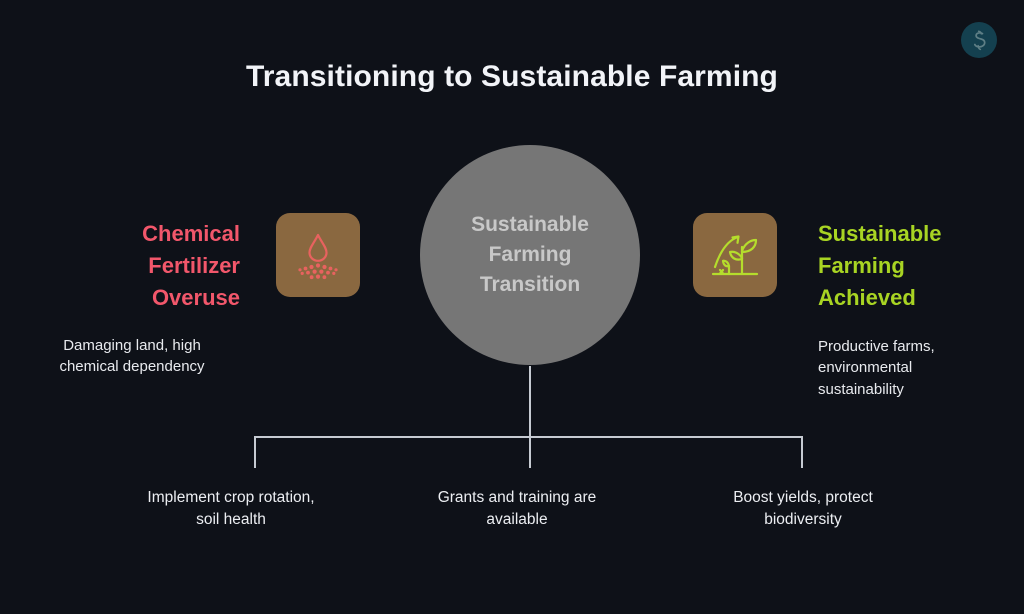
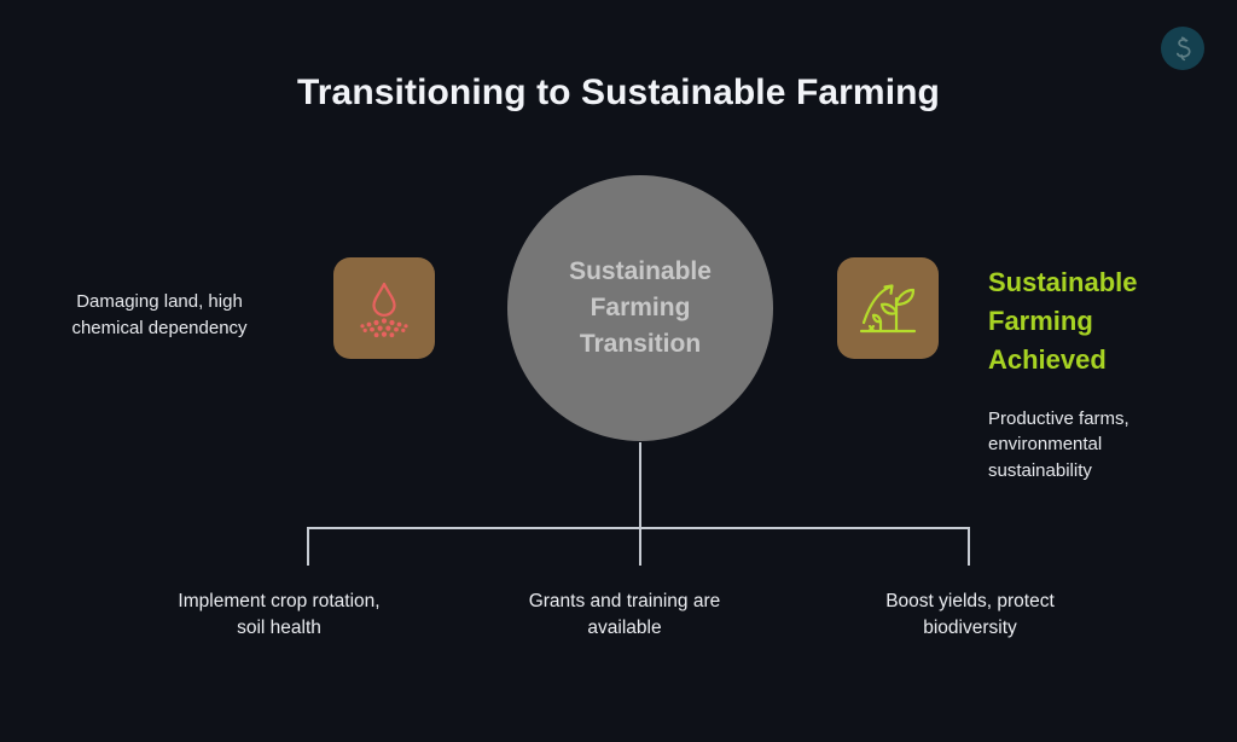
  Transitioning to Sustainable Farming
  Sustainable
  Farming
  Transition
- Chemical
- Fertilizer
- Overuse
  Damaging land, high
  chemical dependency
  Sustainable
  Farming
  Achieved
  Productive farms,
  environmental
  sustainability
  Implement crop rotation,
  soil health
  Grants and training are
  available
  Boost yields, protect
  biodiversity
